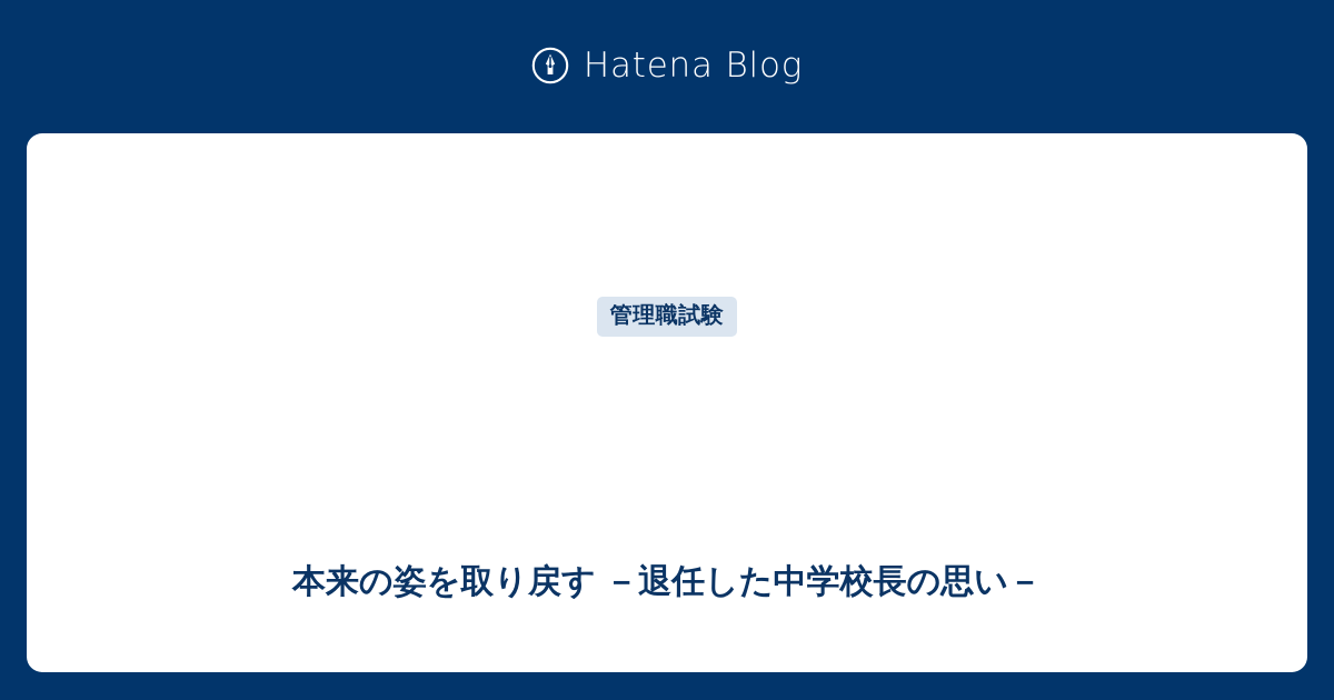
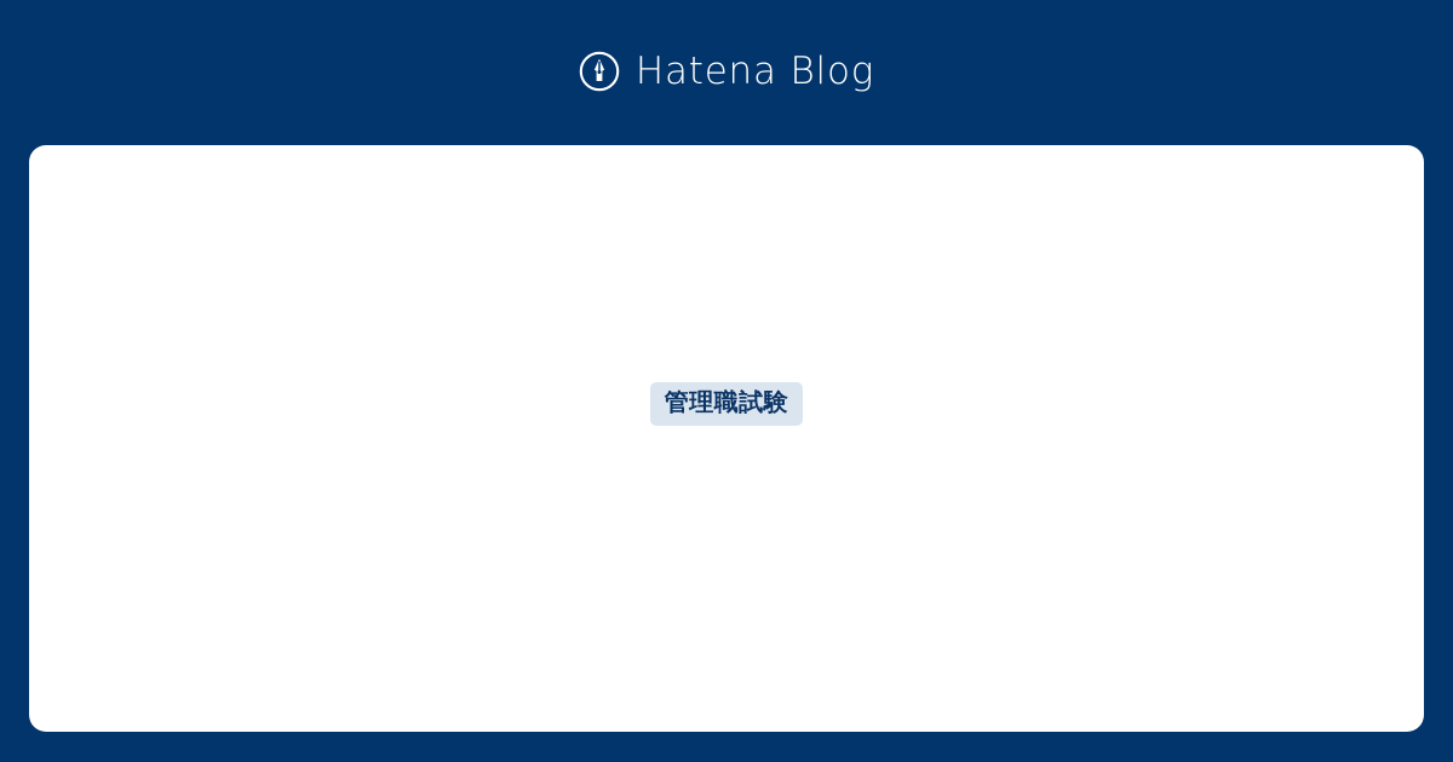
  Hatena Blog
  管理職試験
- 本来の姿を取り戻す －退任した中学校長の思い－
